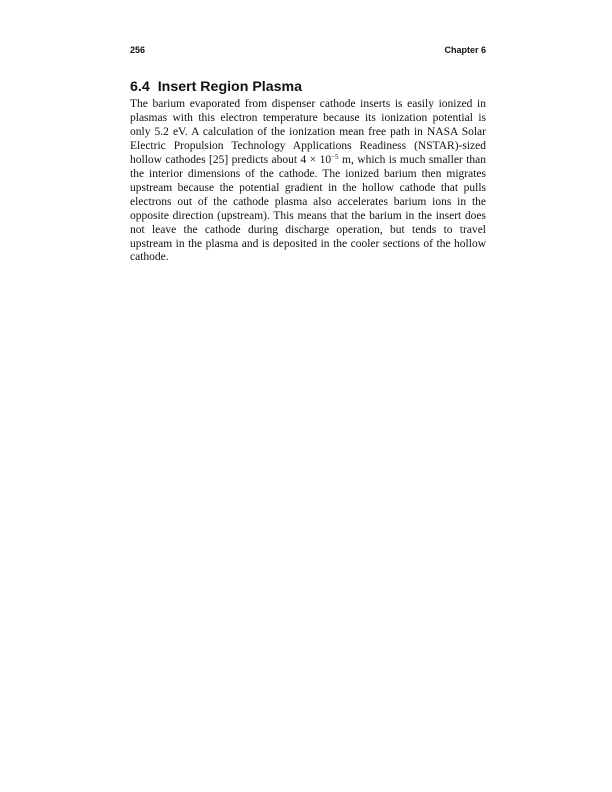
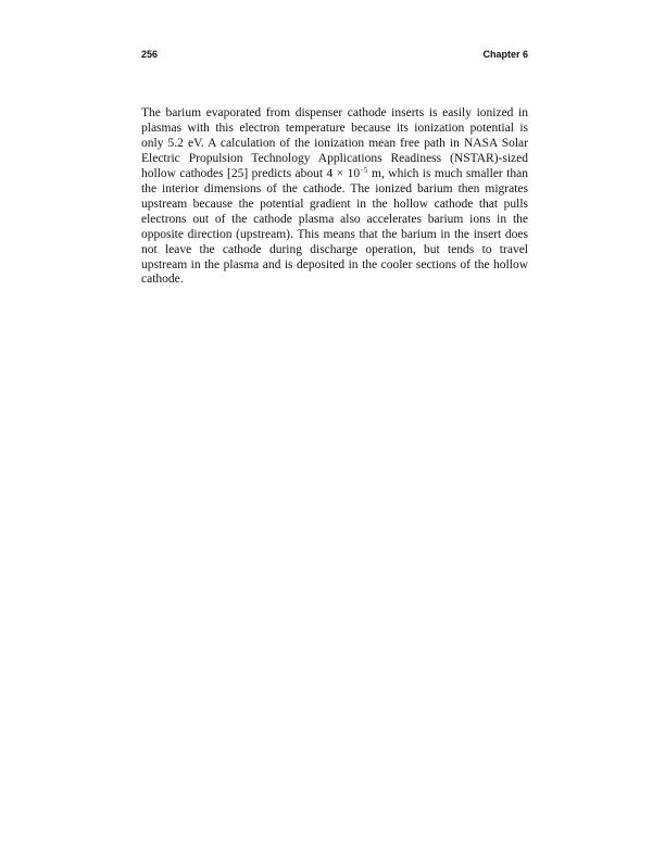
  256
  Chapter 6
- 6.4 Insert Region Plasma
  The barium evaporated from dispenser cathode inserts is easily ionized in plasmas with this electron temperature because its ionization potential is only 5.2 eV. A calculation of the ionization mean free path in NASA Solar Electric Propulsion Technology Applications Readiness (NSTAR)-sized hollow cathodes [25] predicts about 4 × 10−5 m, which is much smaller than the interior dimensions of the cathode. The ionized barium then migrates upstream because the potential gradient in the hollow cathode that pulls electrons out of the cathode plasma also accelerates barium ions in the opposite direction (upstream). This means that the barium in the insert does not leave the cathode during discharge operation, but tends to travel upstream in the plasma and is deposited in the cooler sections of the hollow cathode.
